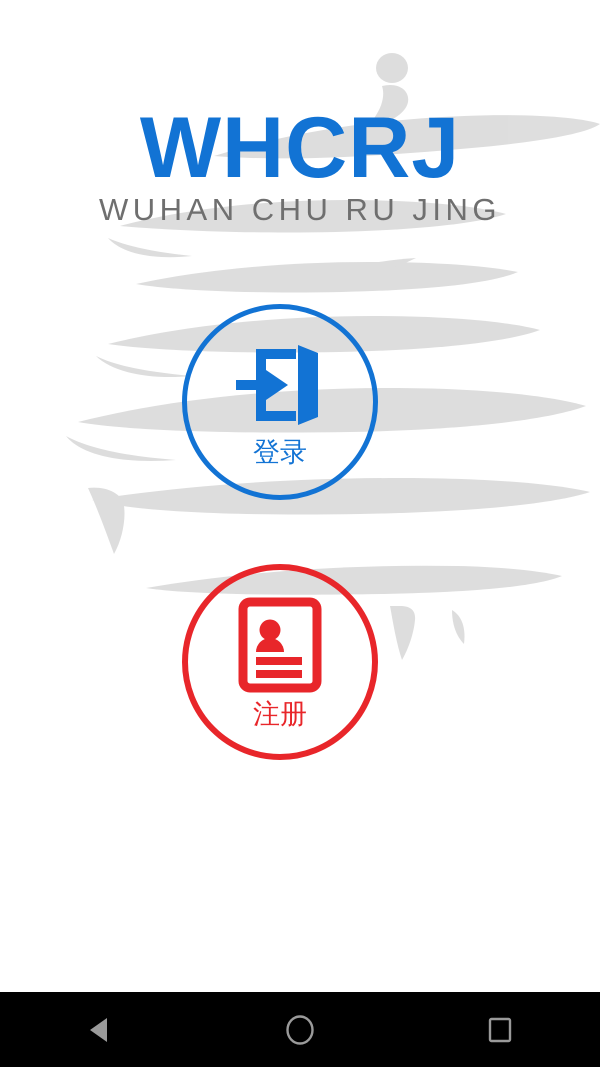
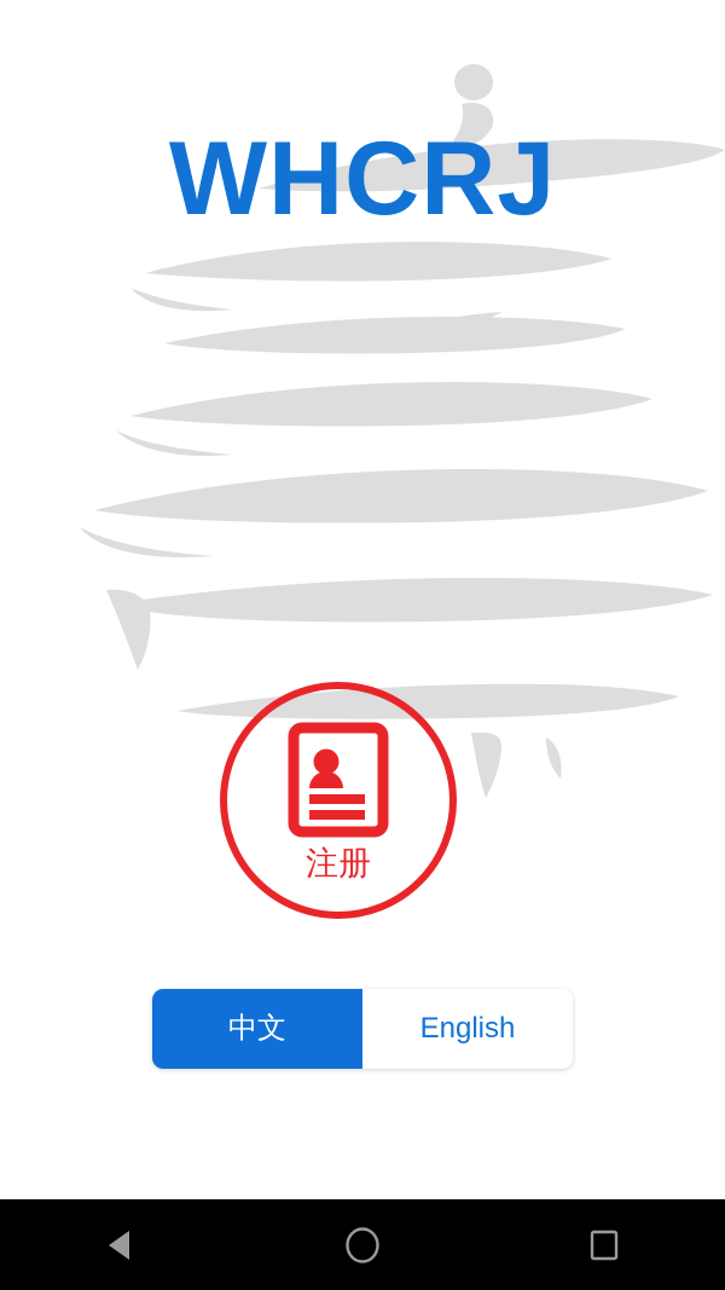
  WHCRJ
- WUHAN CHU RU JING
- 登录
  注册
+ 中文
+ English
